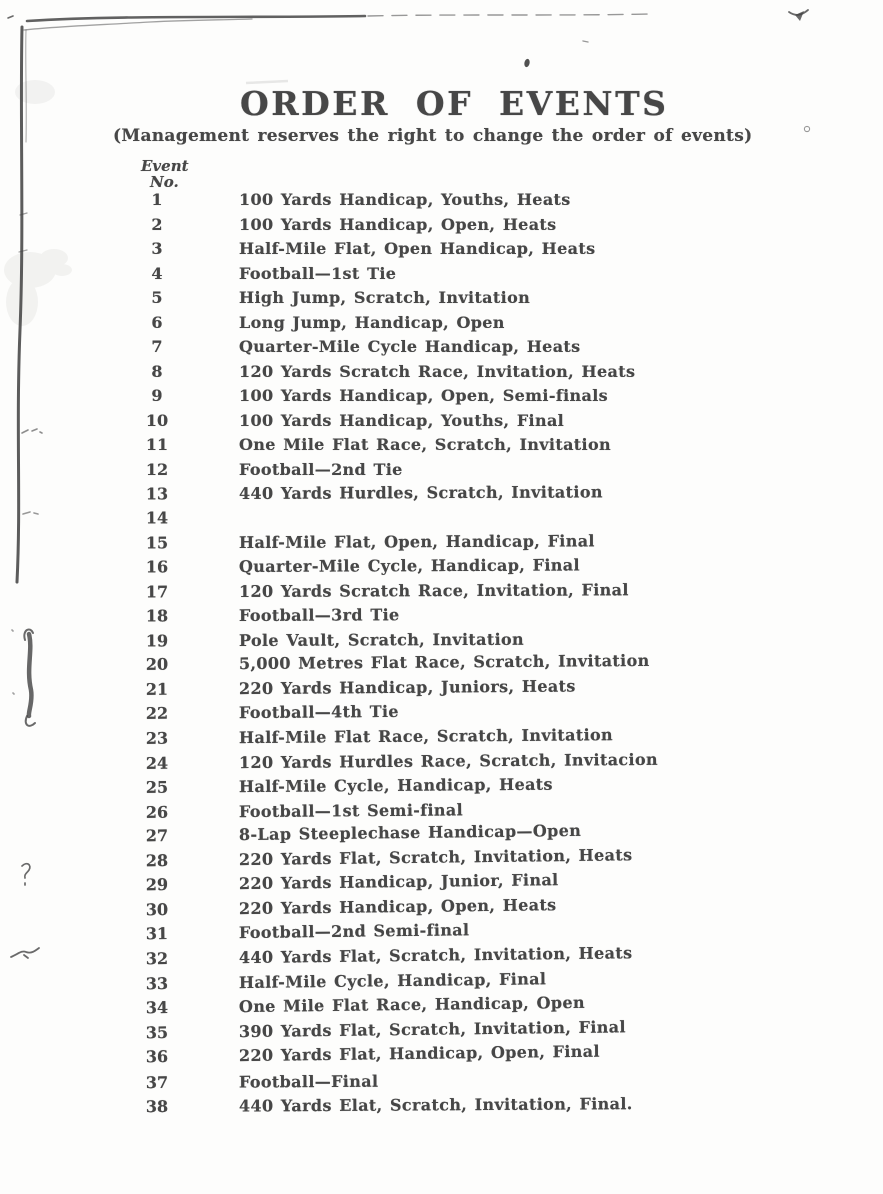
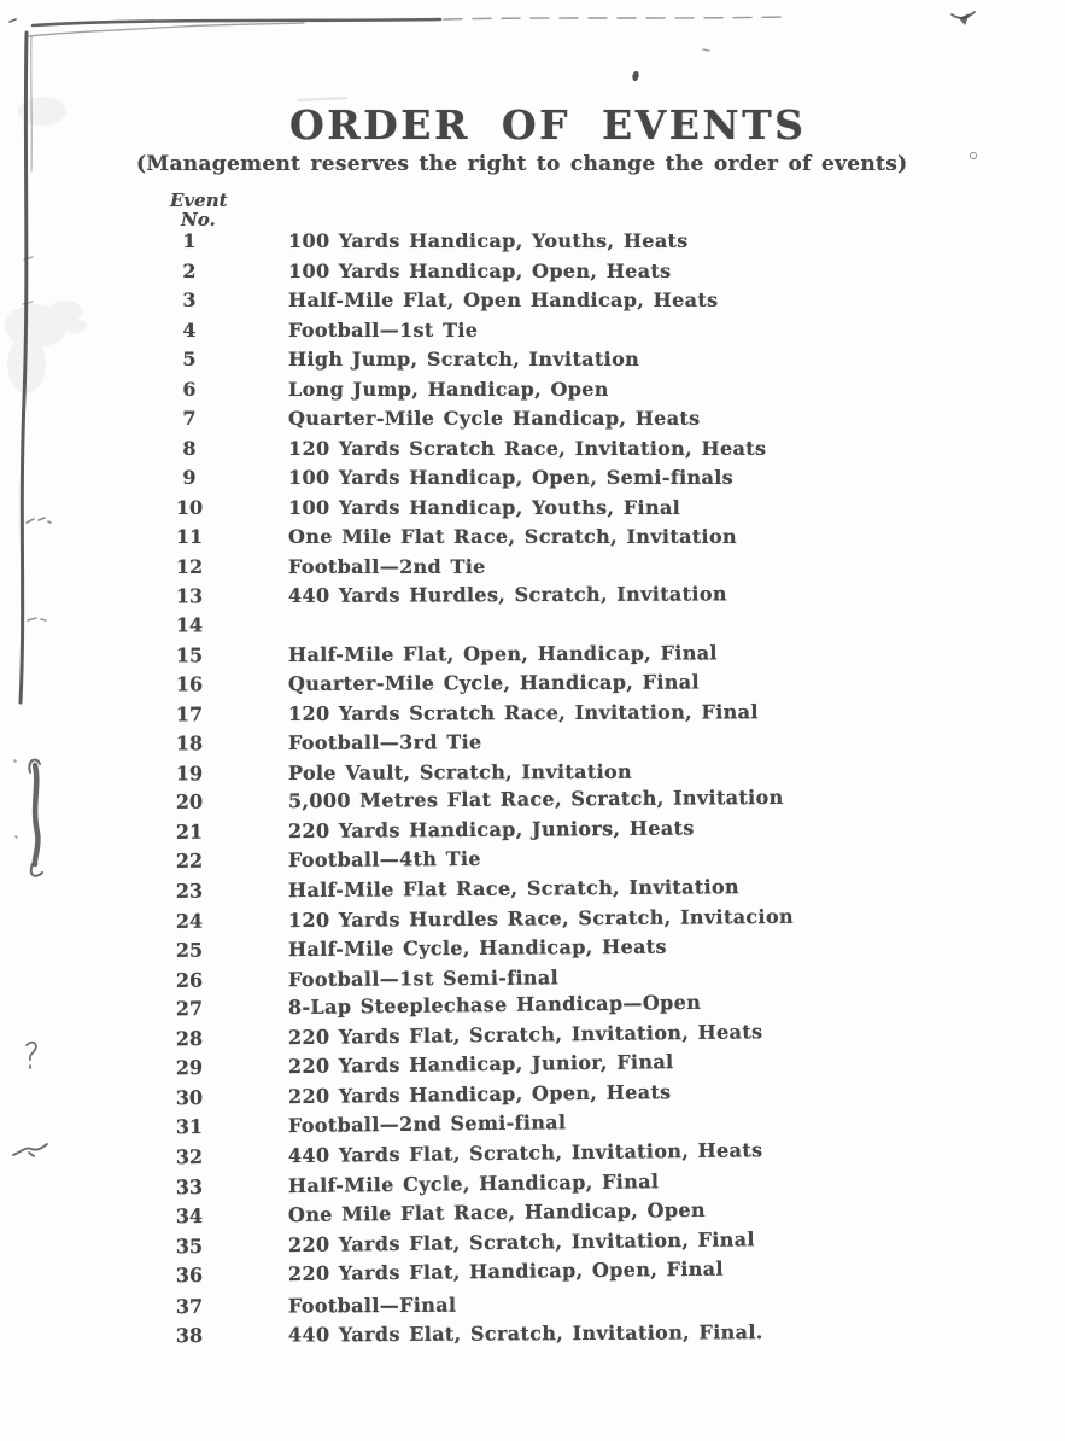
  ORDER OF EVENTS
  (Management reserves the right to change the order of events)
  Event
  No.
  1
  100 Yards Handicap, Youths, Heats
  2
  100 Yards Handicap, Open, Heats
  3
  Half-Mile Flat, Open Handicap, Heats
  4
  Football—1st Tie
  5
  High Jump, Scratch, Invitation
  6
  Long Jump, Handicap, Open
  7
  Quarter-Mile Cycle Handicap, Heats
  8
  120 Yards Scratch Race, Invitation, Heats
  9
  100 Yards Handicap, Open, Semi-finals
  10
  100 Yards Handicap, Youths, Final
  11
  One Mile Flat Race, Scratch, Invitation
  12
  Football—2nd Tie
  13
  440 Yards Hurdles, Scratch, Invitation
  14
  15
  Half-Mile Flat, Open, Handicap, Final
  16
  Quarter-Mile Cycle, Handicap, Final
  17
  120 Yards Scratch Race, Invitation, Final
  18
  Football—3rd Tie
  19
  Pole Vault, Scratch, Invitation
  20
  5,000 Metres Flat Race, Scratch, Invitation
  21
  220 Yards Handicap, Juniors, Heats
  22
  Football—4th Tie
  23
  Half-Mile Flat Race, Scratch, Invitation
  24
  120 Yards Hurdles Race, Scratch, Invitacion
  25
  Half-Mile Cycle, Handicap, Heats
  26
  Football—1st Semi-final
  27
  8-Lap Steeplechase Handicap—Open
  28
  220 Yards Flat, Scratch, Invitation, Heats
  29
  220 Yards Handicap, Junior, Final
  30
  220 Yards Handicap, Open, Heats
  31
  Football—2nd Semi-final
  32
  440 Yards Flat, Scratch, Invitation, Heats
  33
  Half-Mile Cycle, Handicap, Final
  34
  One Mile Flat Race, Handicap, Open
  35
- 390 Yards Flat, Scratch, Invitation, Final
+ 220 Yards Flat, Scratch, Invitation, Final
  36
  220 Yards Flat, Handicap, Open, Final
  37
  Football—Final
  38
  440 Yards Elat, Scratch, Invitation, Final.
